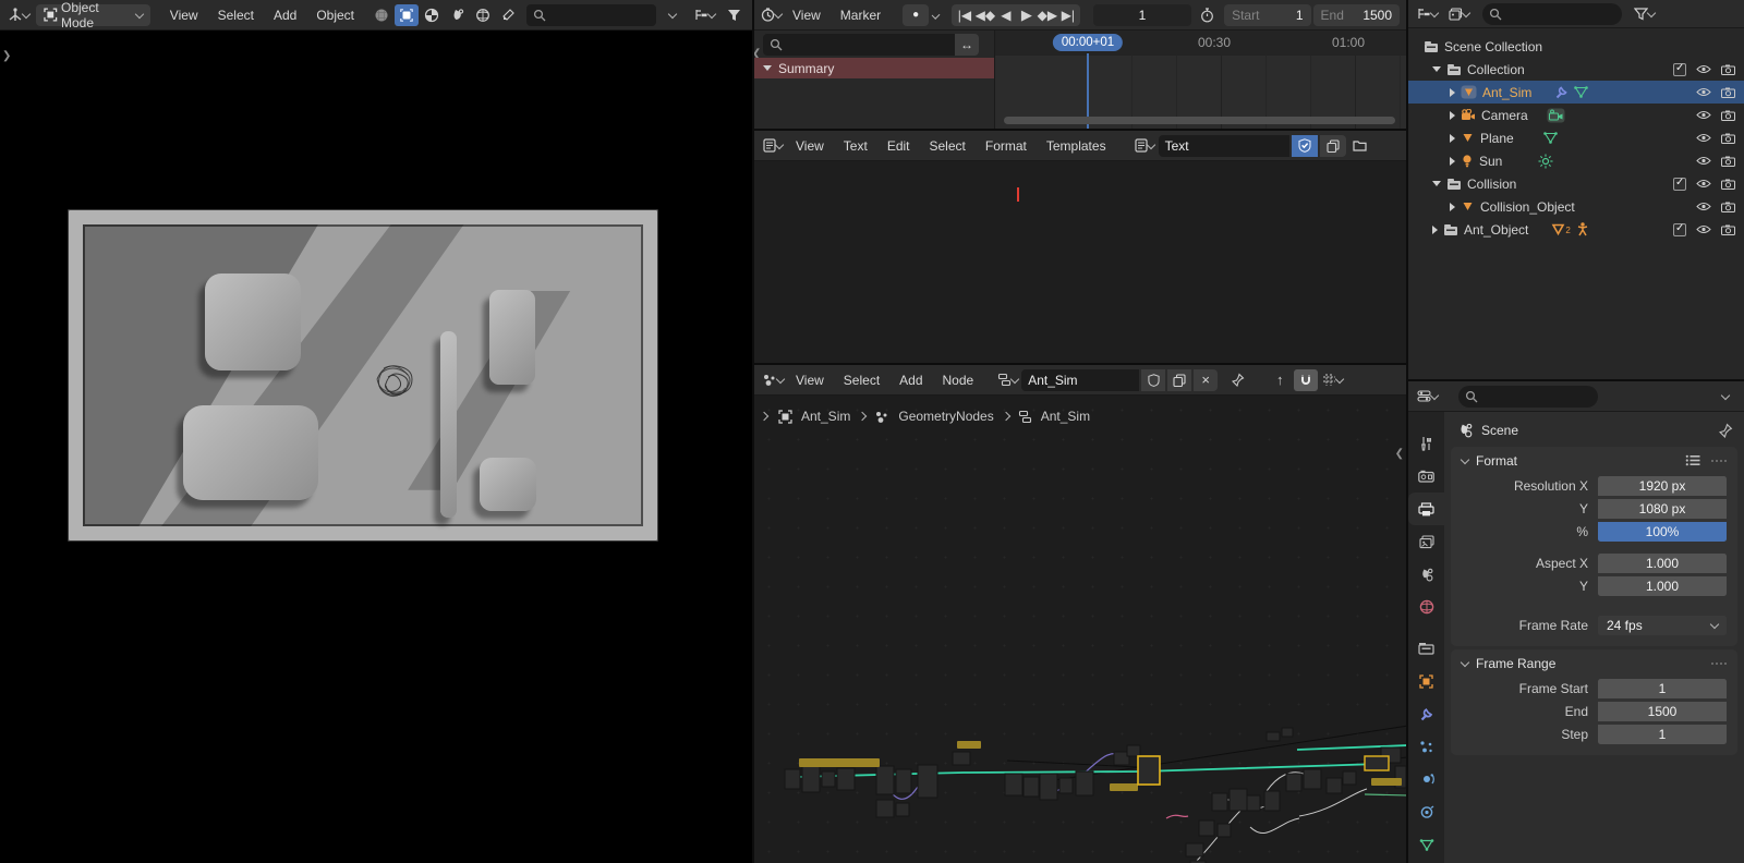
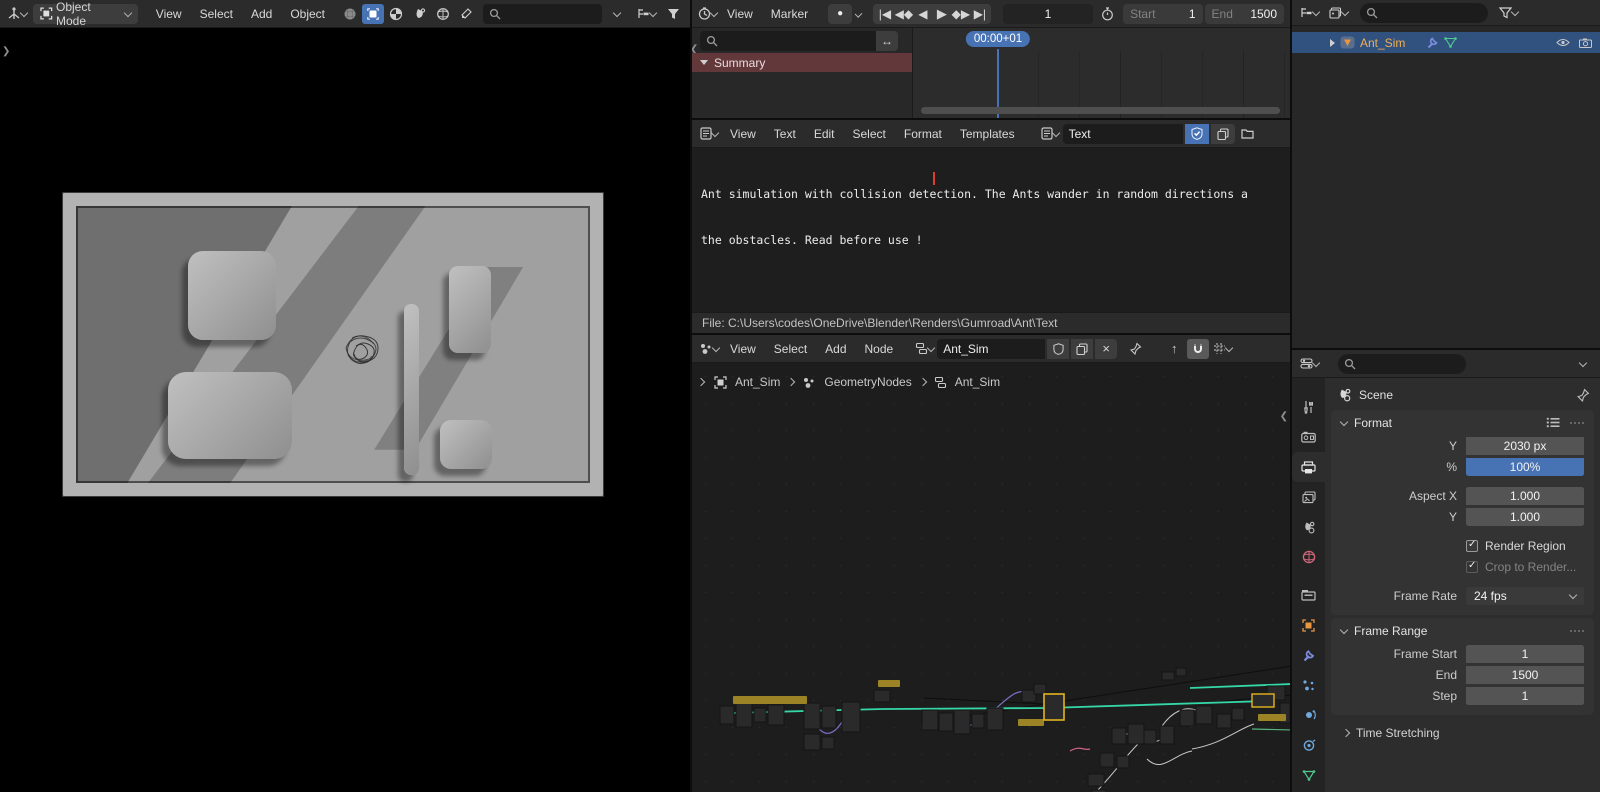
  Object Mode
  View
  Select
  Add
  Object
  ❯
  View
  Marker
  ●
  |◀
  ◀◆
  ◀
  ▶
  ◆▶
  ▶|
  1
  Start
  1
  End
  1500
  ❮
  ↔
  Summary
- 00:30
- 01:00
  00:00+01
  View
  Text
  Edit
  Select
  Format
  Templates
  Text
+ Ant simulation with collision detection. The Ants wander in random directions a
+ the obstacles. Read before use !
+ File: C:\Users\codes\OneDrive\Blender\Renders\Gumroad\Ant\Text
  View
  Select
  Add
  Node
  Ant_Sim
  ×
  ↑
  ❮
  Ant_Sim
  GeometryNodes
  Ant_Sim
- Scene Collection
- Collection
  Ant_Sim
- Camera
- Plane
- Sun
- Collision
- Collision_Object
- Ant_Object
- 2
  Scene
  Format
- Resolution X
- 1920 px
  Y
- 1080 px
+ 2030 px
  %
  100%
  Aspect X
  1.000
  Y
  1.000
+ Render Region
+ Crop to Render...
  Frame Rate
  24 fps
  Frame Range
  Frame Start
  1
  End
  1500
  Step
  1
+ Time Stretching
